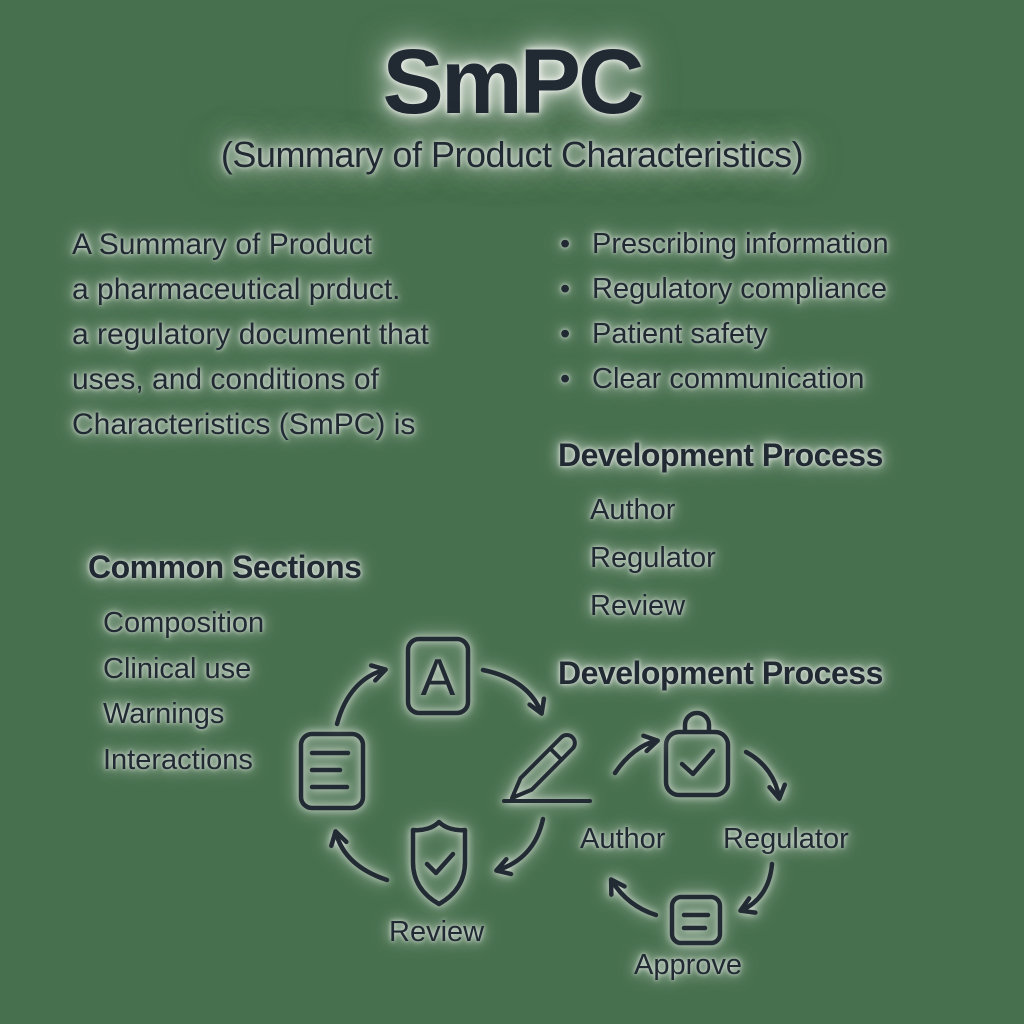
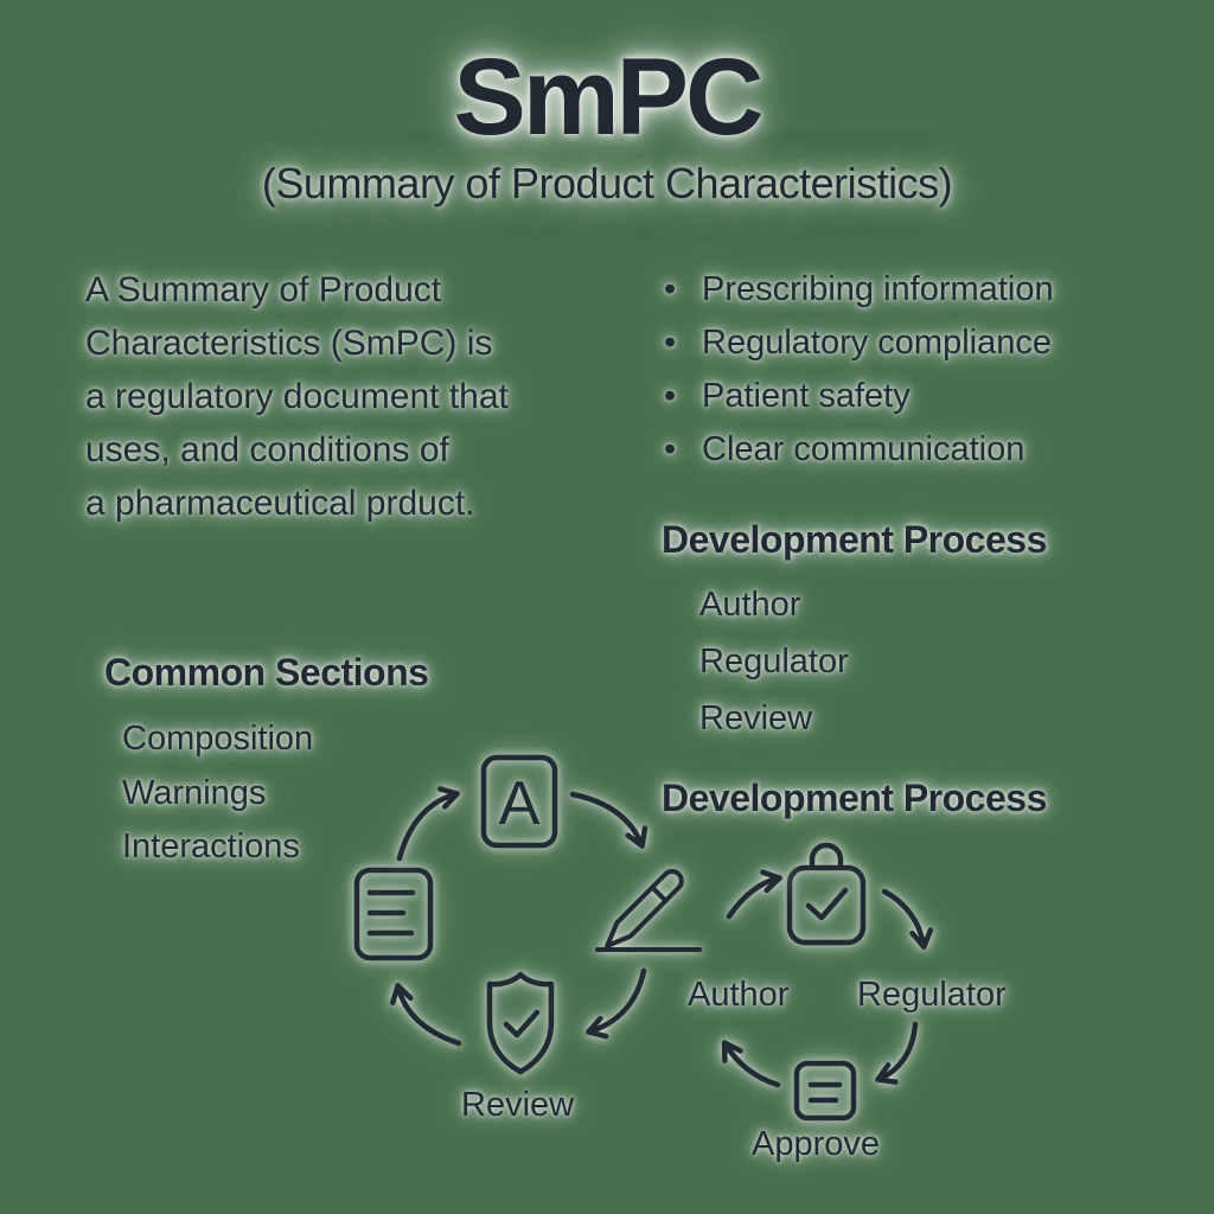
  SmPC
  (Summary of Product Characteristics)
  A Summary of Product
- a pharmaceutical prduct.
+ Characteristics (SmPC) is
  a regulatory document that
  uses, and conditions of
- Characteristics (SmPC) is
+ a pharmaceutical prduct.
  •
  Prescribing information
  •
  Regulatory compliance
  •
  Patient safety
  •
  Clear communication
  Development Process
  Author
  Regulator
  Review
  Common Sections
  Composition
- Clinical use
  Warnings
  Interactions
  Development Process
  A
  Author
  Regulator
  Review
  Approve
